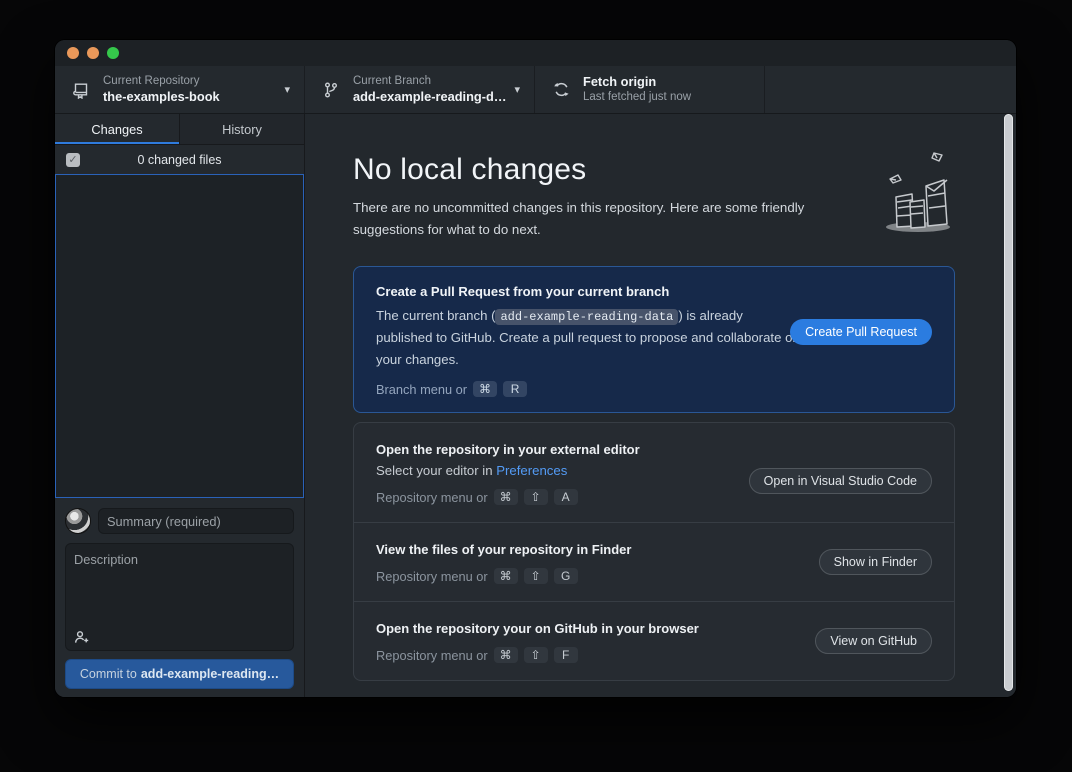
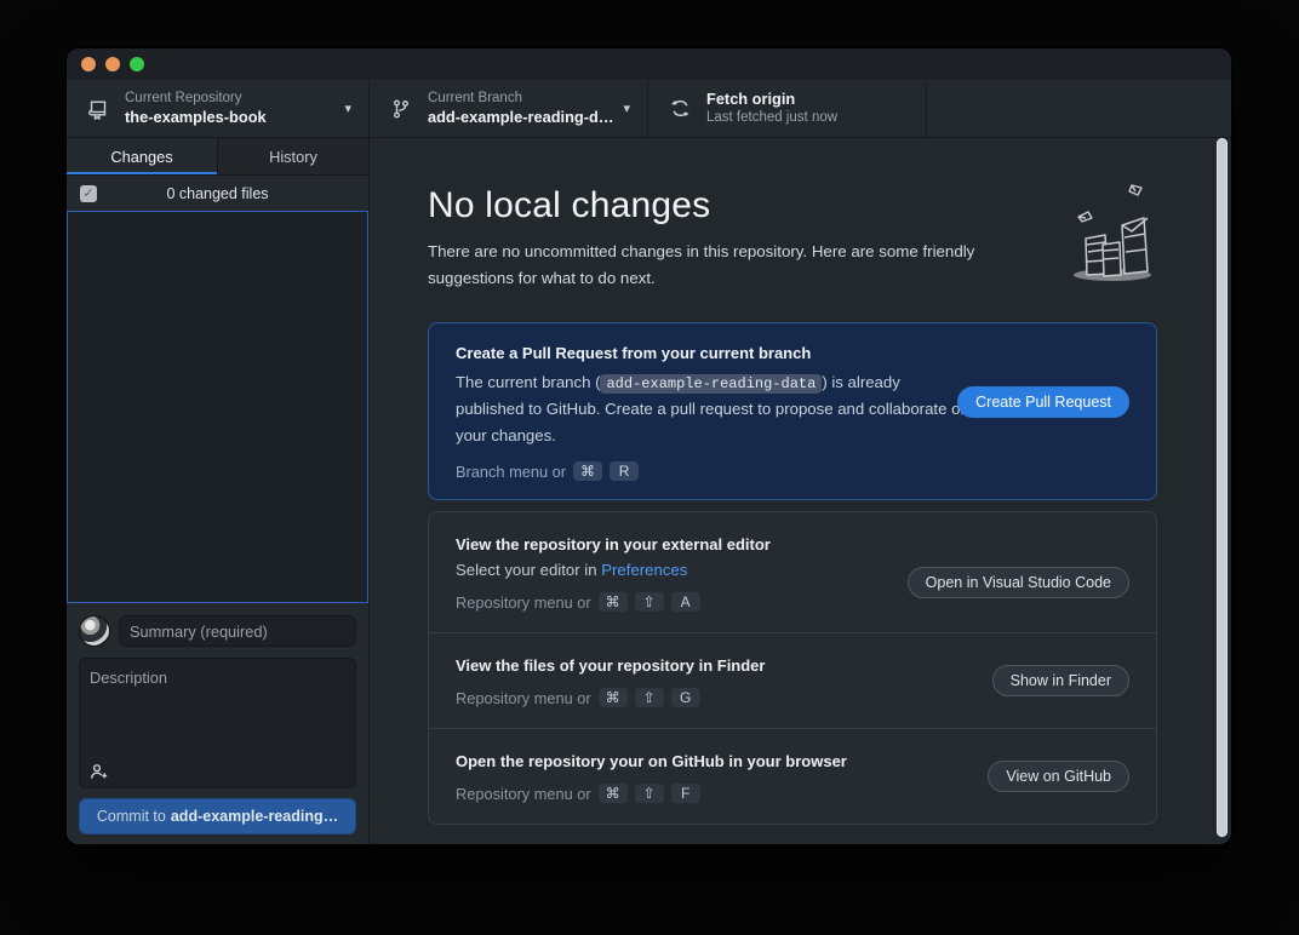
  Current Repository
  the-examples-book
  ▾
  Current Branch
  add-example-reading-d…
  ▾
  Fetch origin
  Last fetched just now
  Changes
  History
  ✓
  0 changed files
  Summary (required)
  Description
  Commit to
  add-example-reading…
  No local changes
  There are no uncommitted changes in this repository. Here are some friendly suggestions for what to do next.
  Create a Pull Request from your current branch
  The current branch ( add-example-reading-data ) is already published to GitHub. Create a pull request to propose and collaborate o your changes.
  Branch menu or
  ⌘
  R
  Create Pull Request
- Open the repository in your external editor
+ View the repository in your external editor
  Select your editor in Preferences
  Repository menu or
  ⌘
  ⇧
  A
  Open in Visual Studio Code
  View the files of your repository in Finder
  Repository menu or
  ⌘
  ⇧
  G
  Show in Finder
  Open the repository your on GitHub in your browser
  Repository menu or
  ⌘
  ⇧
  F
  View on GitHub
